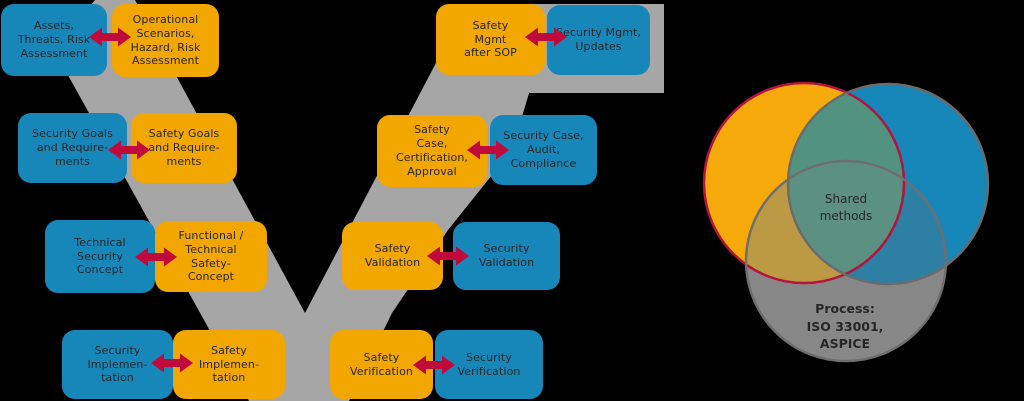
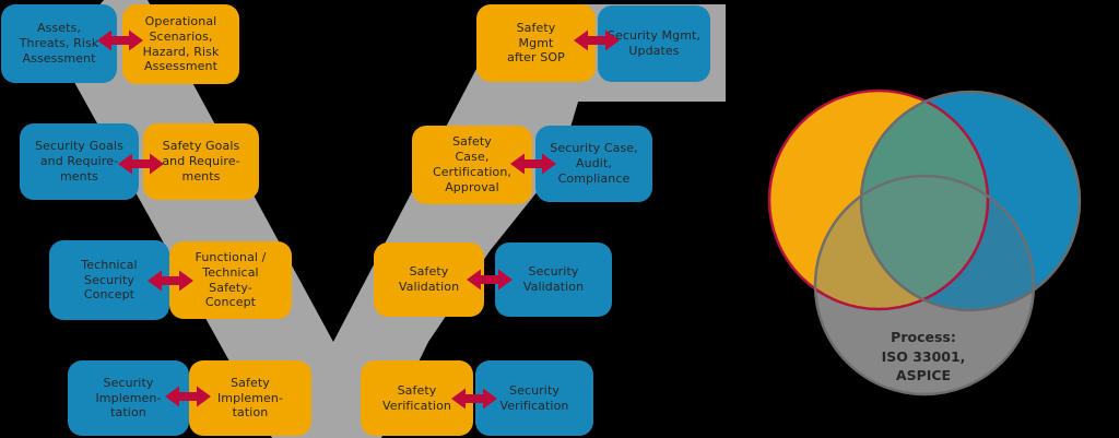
  Assets,
  Threats, Risk
  Assessment
  Operational
  Scenarios,
  Hazard, Risk
  Assessment
  Security Goals
  and Require-
  ments
  Safety Goals
  and Require-
  ments
  Technical
  Security
  Concept
  Functional /
  Technical
  Safety-
  Concept
  Security
  Implemen-
  tation
  Safety
  Implemen-
  tation
  Safety
  Mgmt
  after SOP
  ecurity Mgmt,
  Updates
  Safety
  Case,
  Certification,
  Approval
  Security Case,
  Audit,
  Compliance
  Safety
  Validation
  Security
  Validation
  Safety
  Verification
  Security
  Verification
- Shared
- methods
  Process:
  ISO 33001,
  ASPICE
